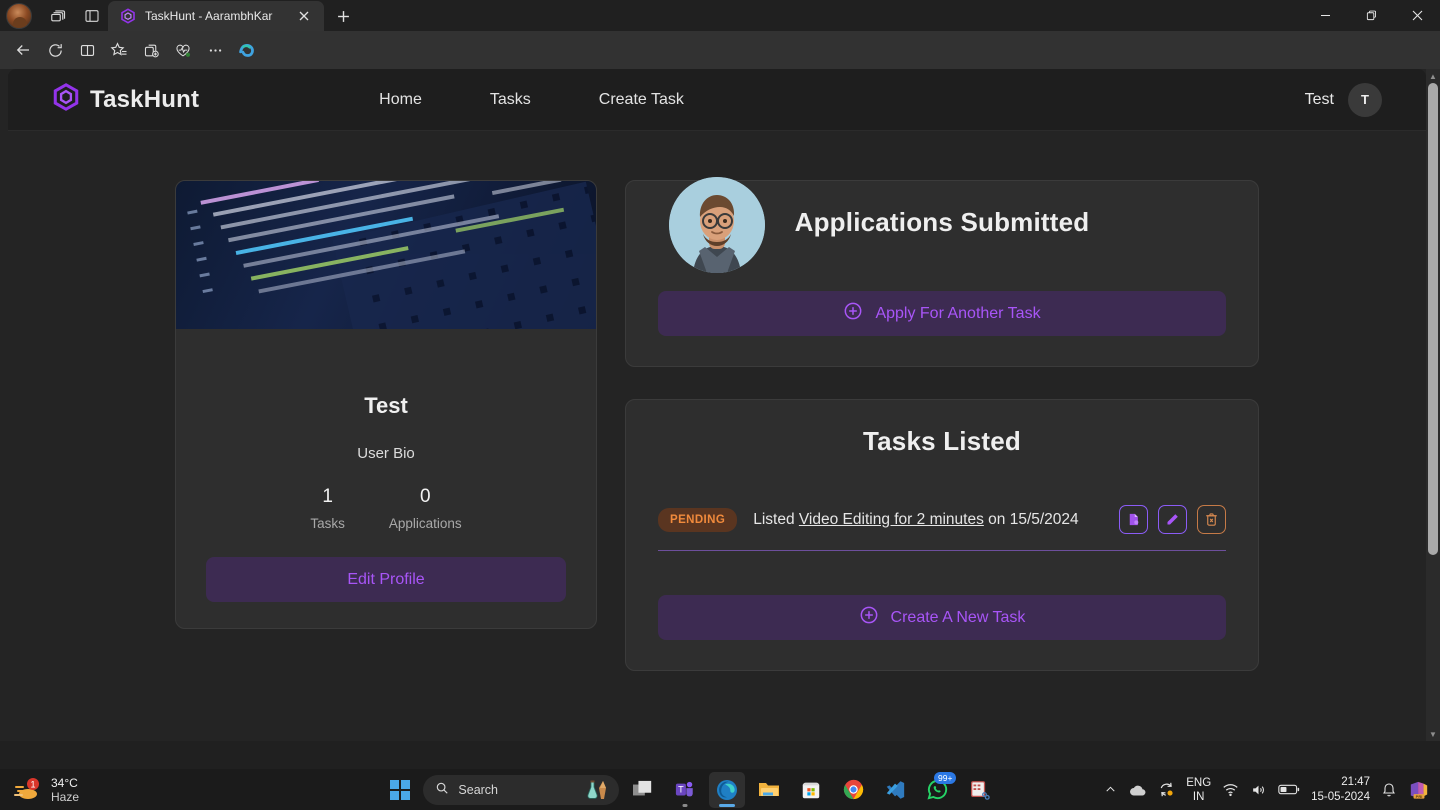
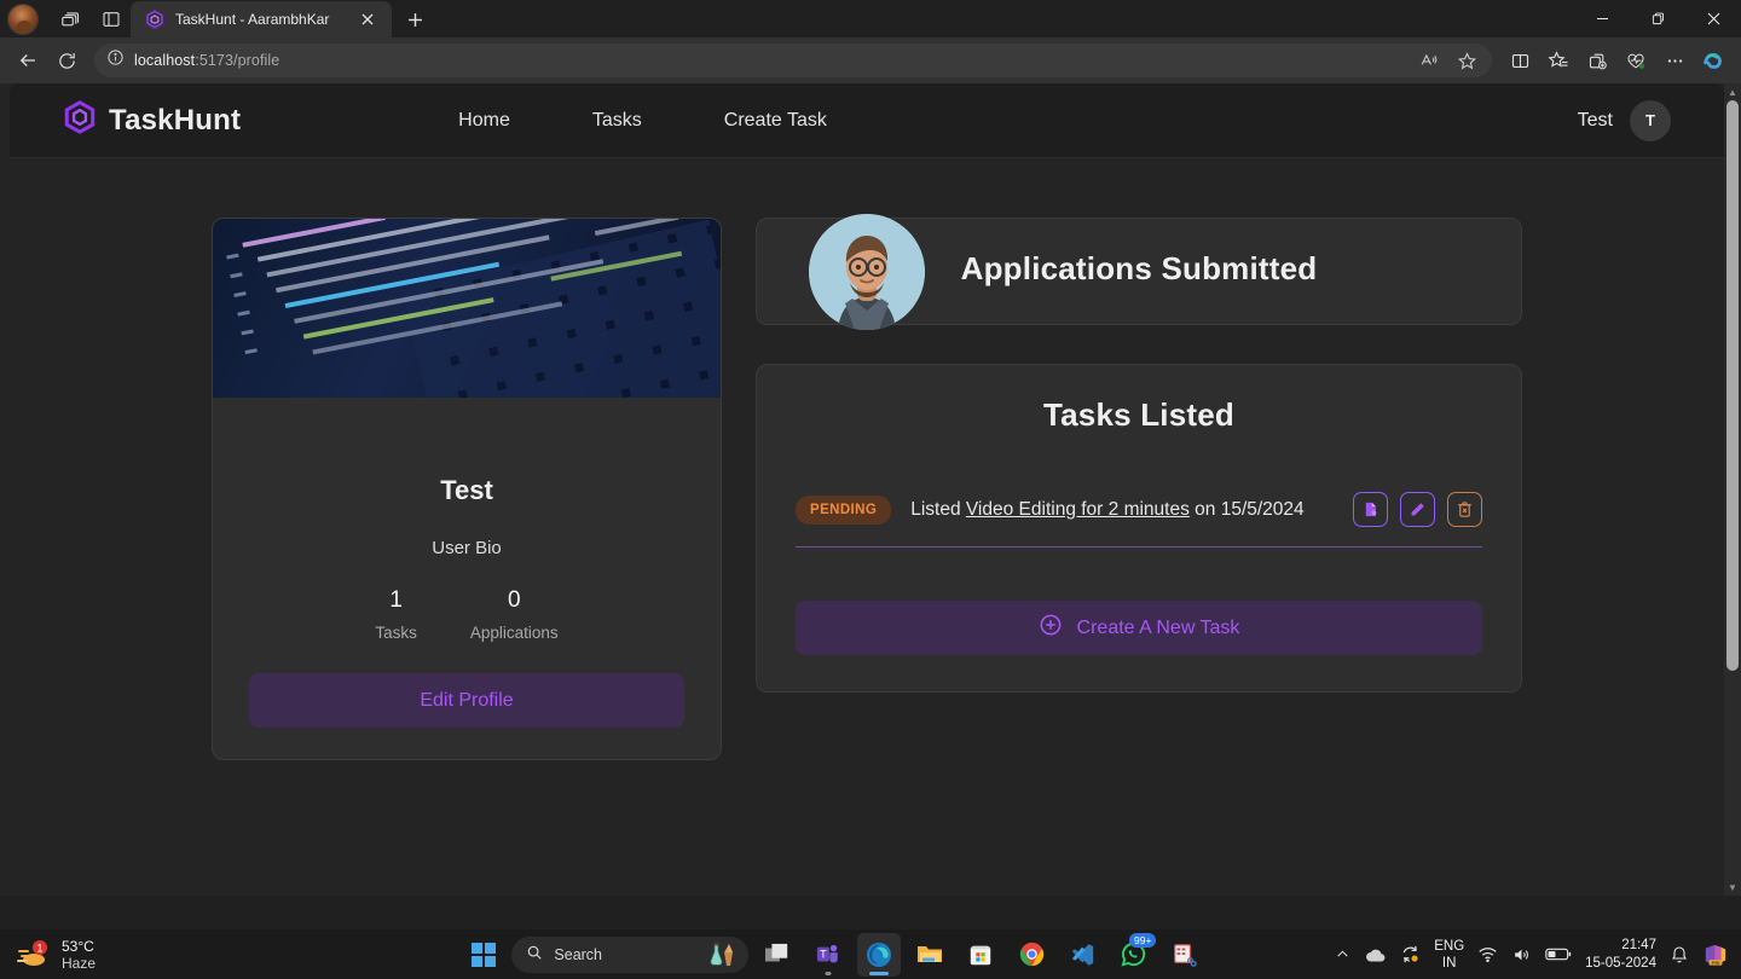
  TaskHunt - AarambhKar
+ localhost:5173/profile
  TaskHunt
  Home
  Tasks
  Create Task
  Test
  T
  Test
  User Bio
  1
  Tasks
  0
  Applications
  Edit Profile
  Applications Submitted
- Apply For Another Task
  Tasks Listed
  PENDING
  Listed Video Editing for 2 minutes on 15/5/2024
  Create A New Task
  ▲
  ▼
  1
- 34°C
+ 53°C
  Haze
  Search
  T
  99+
  ENG
  IN
  21:47
  15-05-2024
